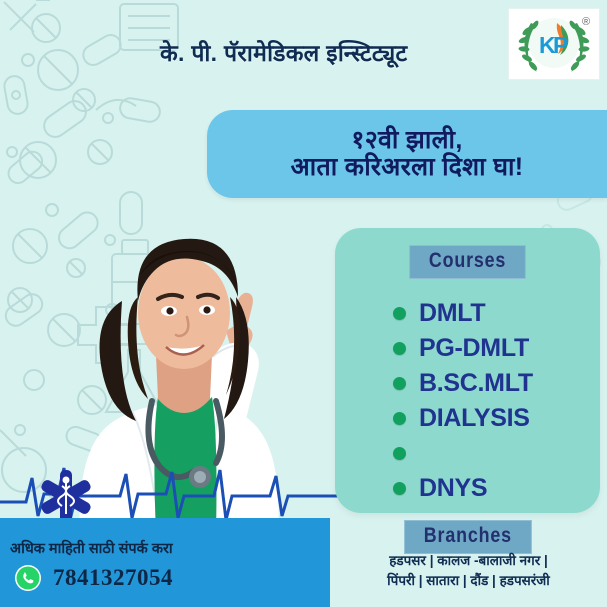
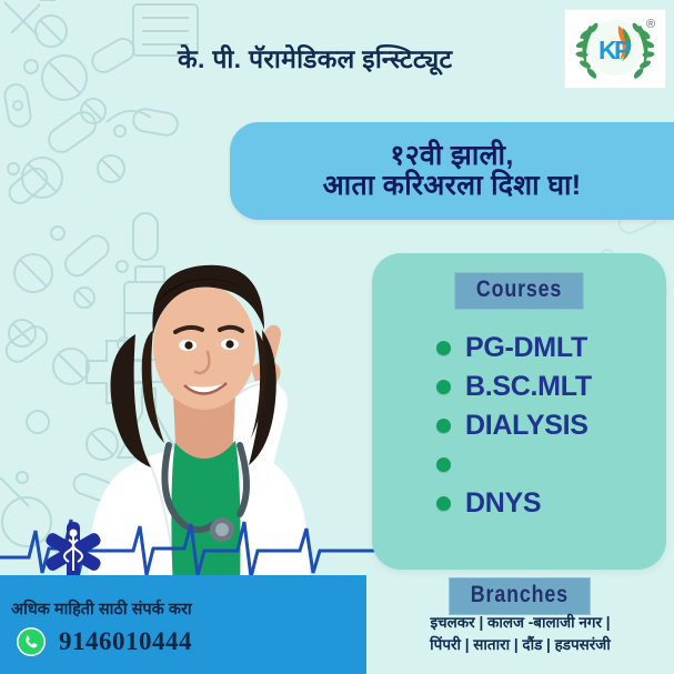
  के. पी. पॅरामेडिकल इन्स्टिट्यूट
  K
  P
  ®
  १२वी झाली,
  आता करिअरला दिशा घा!
  Courses
- DMLT
  PG-DMLT
  B.SC.MLT
  DIALYSIS
  DNYS
  Branches
- हडपसर | कालज -बालाजी नगर |
+ इचलकर | कालज -बालाजी नगर |
  पिंपरी | सातारा | दौंड | हडपसरंजी
  अधिक माहिती साठी संपर्क करा
- 7841327054
+ 9146010444
